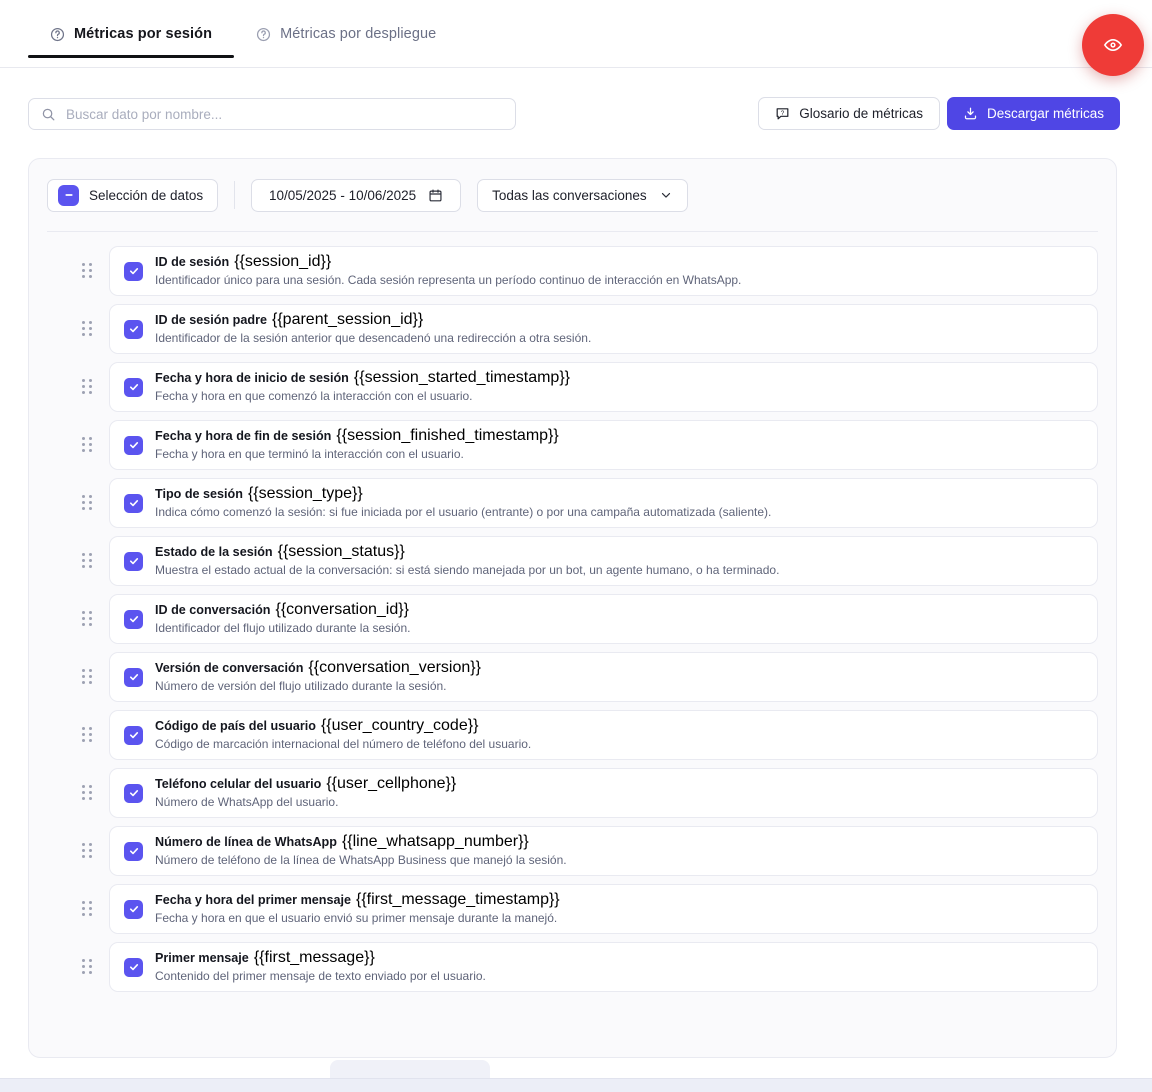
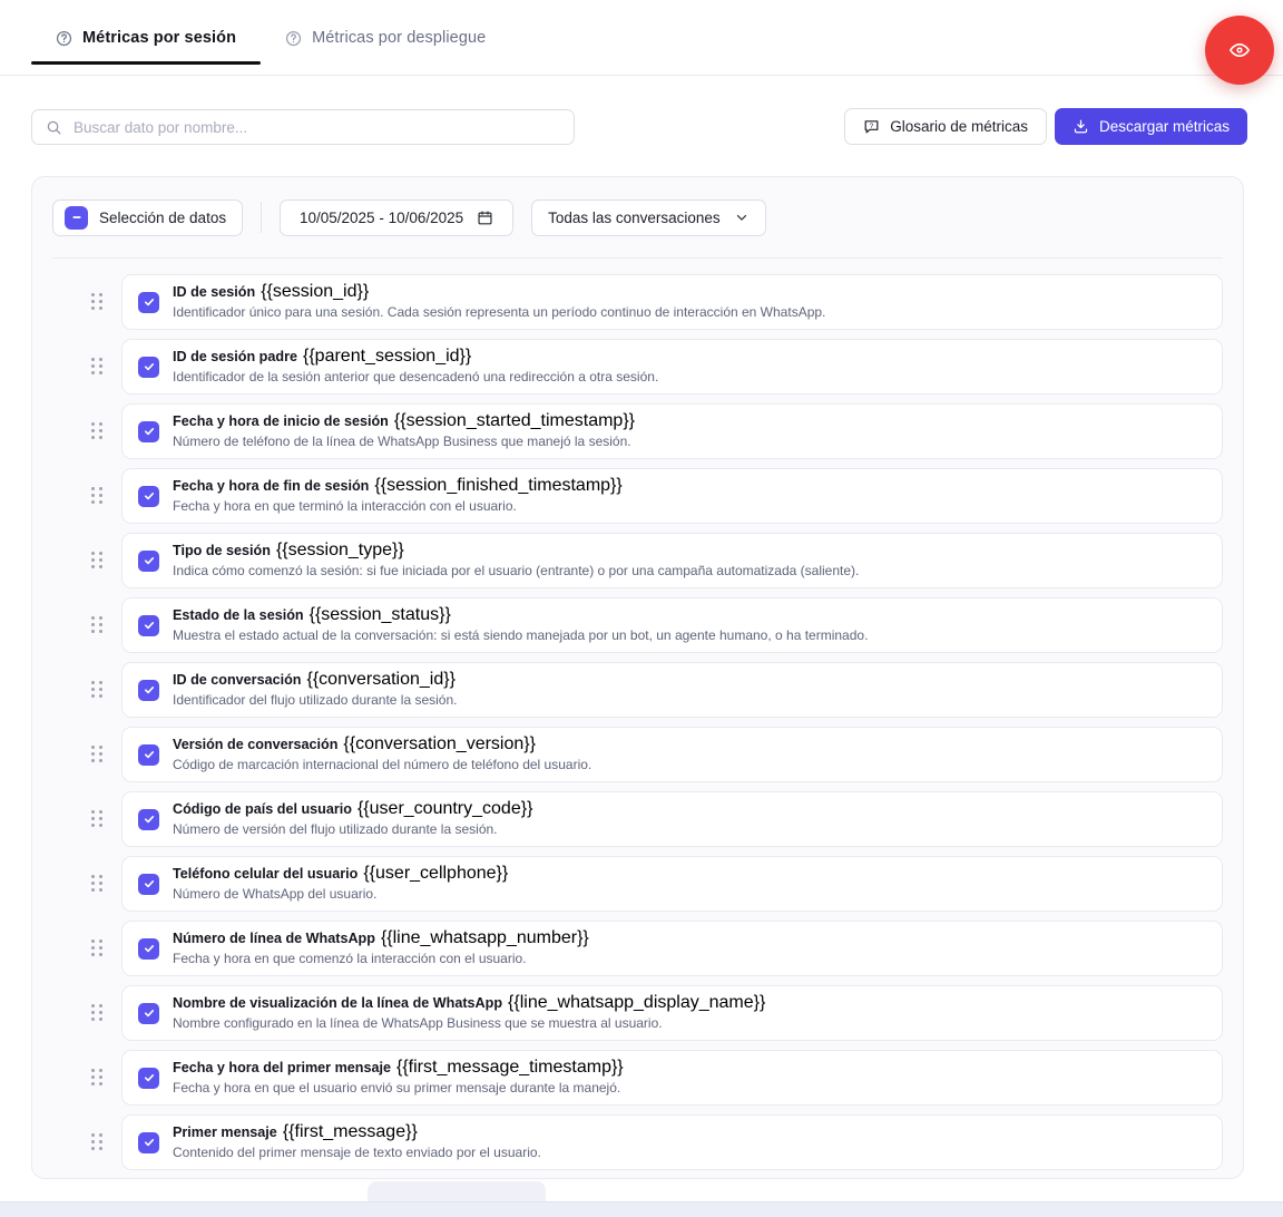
  Métricas por sesión
  Métricas por despliegue
  Buscar dato por nombre...
  Glosario de métricas
  Descargar métricas
  Selección de datos
  10/05/2025 - 10/06/2025
  Todas las conversaciones
  ID de sesión {{session_id}}
  Identificador único para una sesión. Cada sesión representa un período continuo de interacción en WhatsApp.
  ID de sesión padre {{parent_session_id}}
  Identificador de la sesión anterior que desencadenó una redirección a otra sesión.
  Fecha y hora de inicio de sesión {{session_started_timestamp}}
- Fecha y hora en que comenzó la interacción con el usuario.
+ Número de teléfono de la línea de WhatsApp Business que manejó la sesión.
  Fecha y hora de fin de sesión {{session_finished_timestamp}}
  Fecha y hora en que terminó la interacción con el usuario.
  Tipo de sesión {{session_type}}
  Indica cómo comenzó la sesión: si fue iniciada por el usuario (entrante) o por una campaña automatizada (saliente).
  Estado de la sesión {{session_status}}
  Muestra el estado actual de la conversación: si está siendo manejada por un bot, un agente humano, o ha terminado.
  ID de conversación {{conversation_id}}
  Identificador del flujo utilizado durante la sesión.
  Versión de conversación {{conversation_version}}
- Número de versión del flujo utilizado durante la sesión.
+ Código de marcación internacional del número de teléfono del usuario.
  Código de país del usuario {{user_country_code}}
- Código de marcación internacional del número de teléfono del usuario.
+ Número de versión del flujo utilizado durante la sesión.
  Teléfono celular del usuario {{user_cellphone}}
  Número de WhatsApp del usuario.
  Número de línea de WhatsApp {{line_whatsapp_number}}
- Número de teléfono de la línea de WhatsApp Business que manejó la sesión.
+ Fecha y hora en que comenzó la interacción con el usuario.
+ Nombre de visualización de la línea de WhatsApp {{line_whatsapp_display_name}}
+ Nombre configurado en la línea de WhatsApp Business que se muestra al usuario.
  Fecha y hora del primer mensaje {{first_message_timestamp}}
  Fecha y hora en que el usuario envió su primer mensaje durante la manejó.
  Primer mensaje {{first_message}}
  Contenido del primer mensaje de texto enviado por el usuario.
